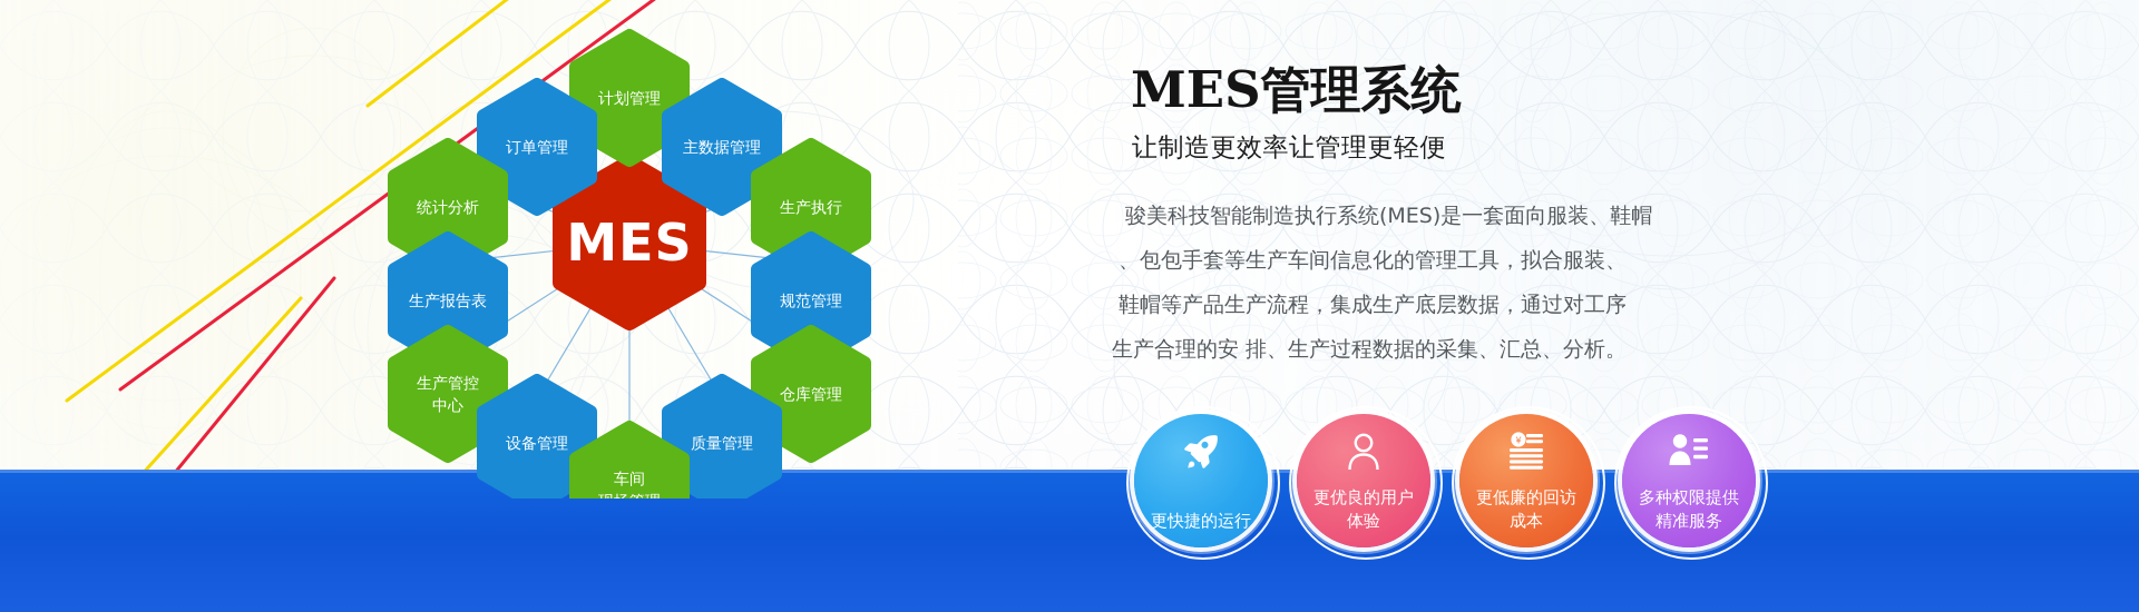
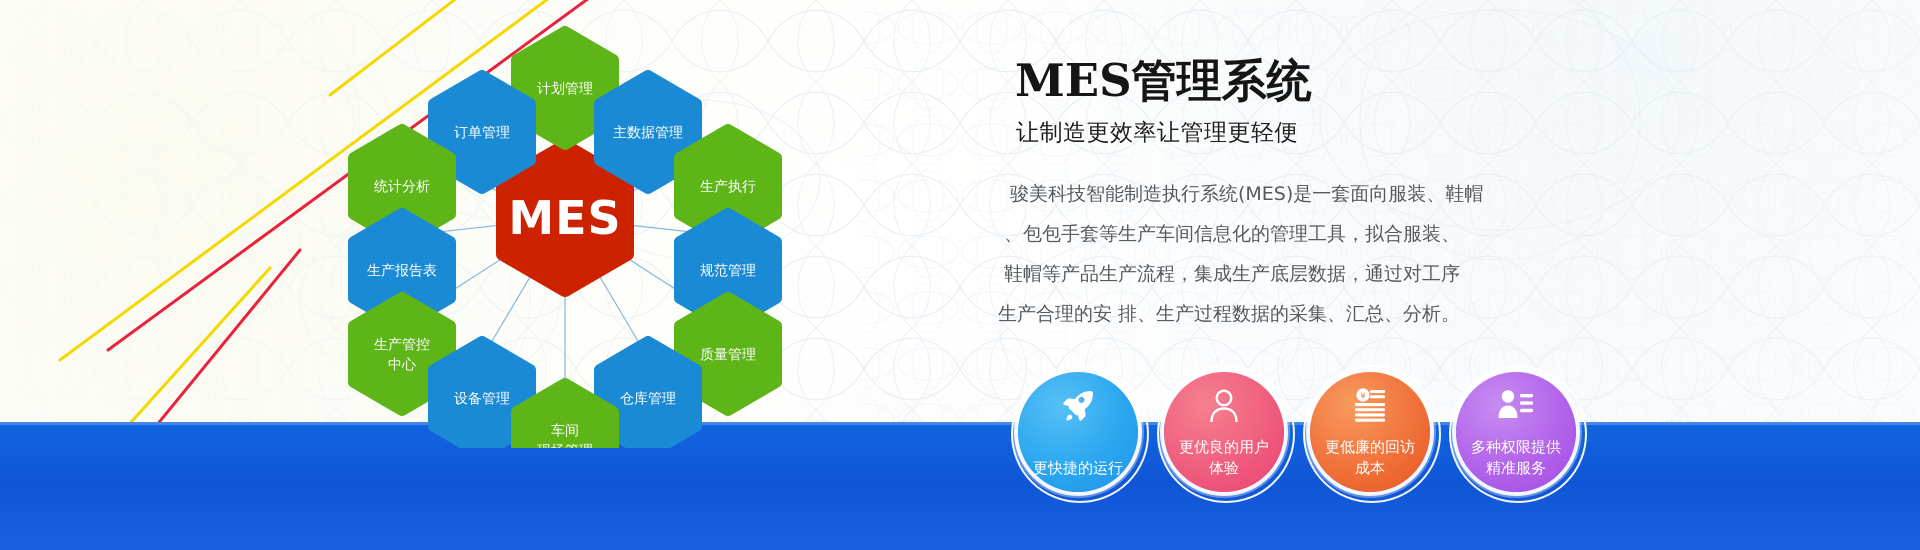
  MES
  计划管理
  订单管理
  主数据管理
  统计分析
  生产执行
  生产报告表
  规范管理
  生产管控
  中心
- 仓库管理
+ 质量管理
  设备管理
- 质量管理
+ 仓库管理
  车间
  MES管理系统
  让制造更效率让管理更轻便
  骏美科技智能制造执行系统(MES)是一套面向服装、鞋帽
  、包包手套等生产车间信息化的管理工具，拟合服装、
  鞋帽等产品生产流程，集成生产底层数据，通过对工序
  生产合理的安 排、生产过程数据的采集、汇总、分析。
  更快捷的运行
  更优良的用户
  体验
  ¥
  更低廉的回访
  成本
  多种权限提供
  精准服务
